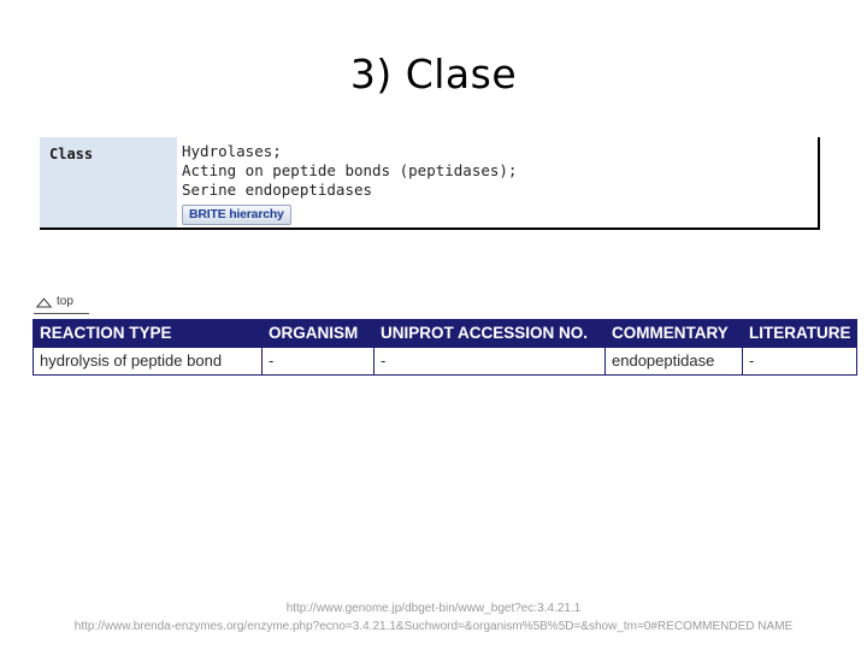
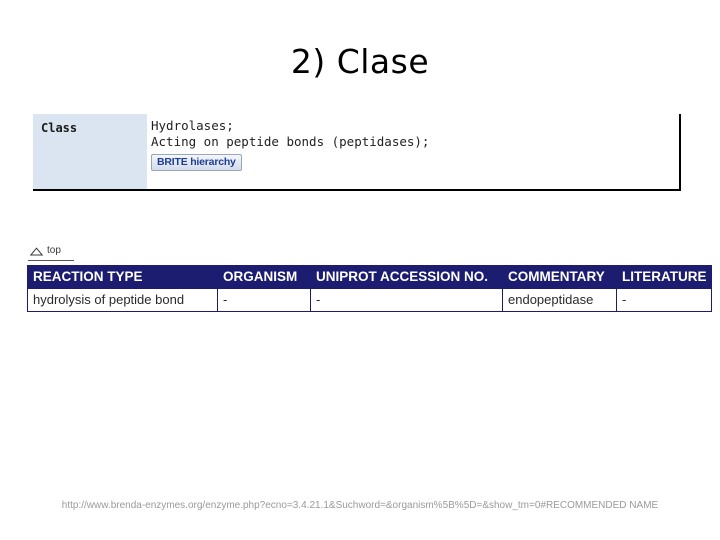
- 3) Clase
+ 2) Clase
  Class
  Hydrolases;
  Acting on peptide bonds (peptidases);
- Serine endopeptidases
  BRITE hierarchy
  top
  REACTION TYPE	ORGANISM	UNIPROT ACCESSION NO.	COMMENTARY	LITERATURE
  hydrolysis of peptide bond	-	-	endopeptidase	-
- http://www.genome.jp/dbget-bin/www_bget?ec:3.4.21.1
  http://www.brenda-enzymes.org/enzyme.php?ecno=3.4.21.1&Suchword=&organism%5B%5D=&show_tm=0#RECOMMENDED NAME
